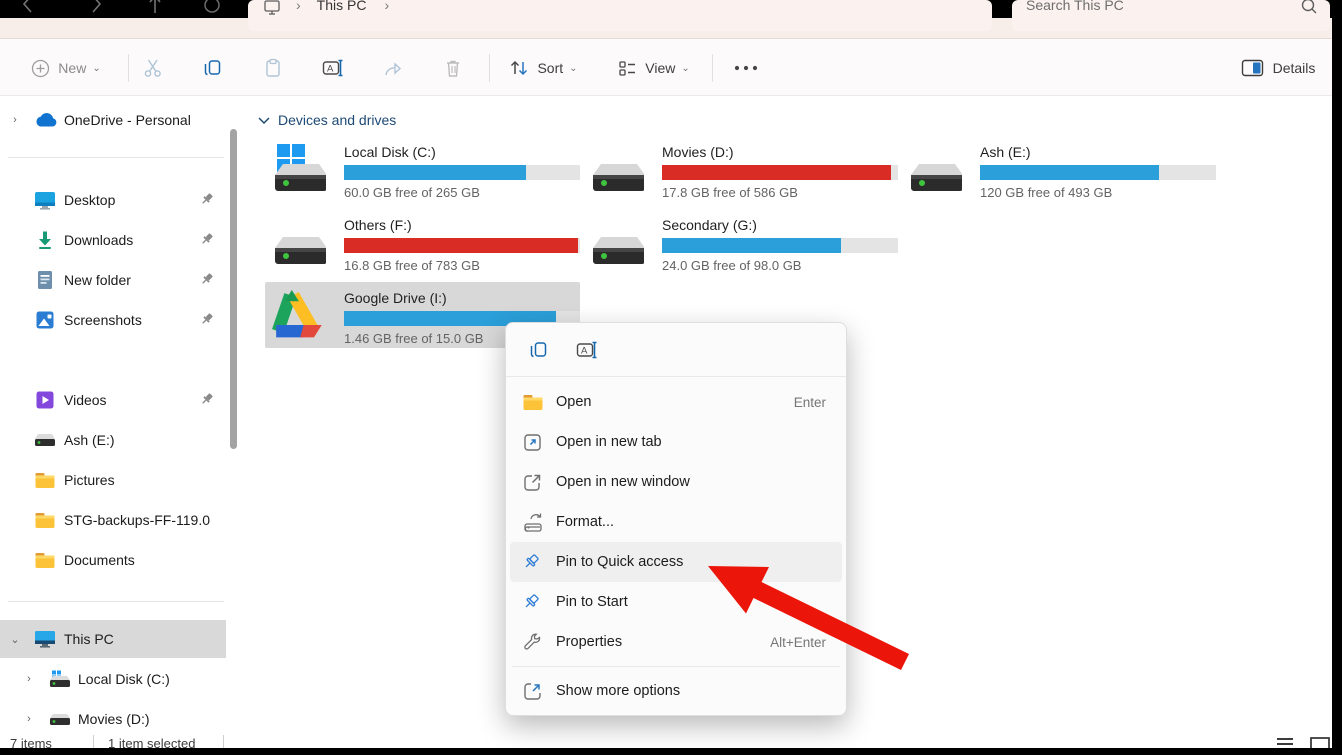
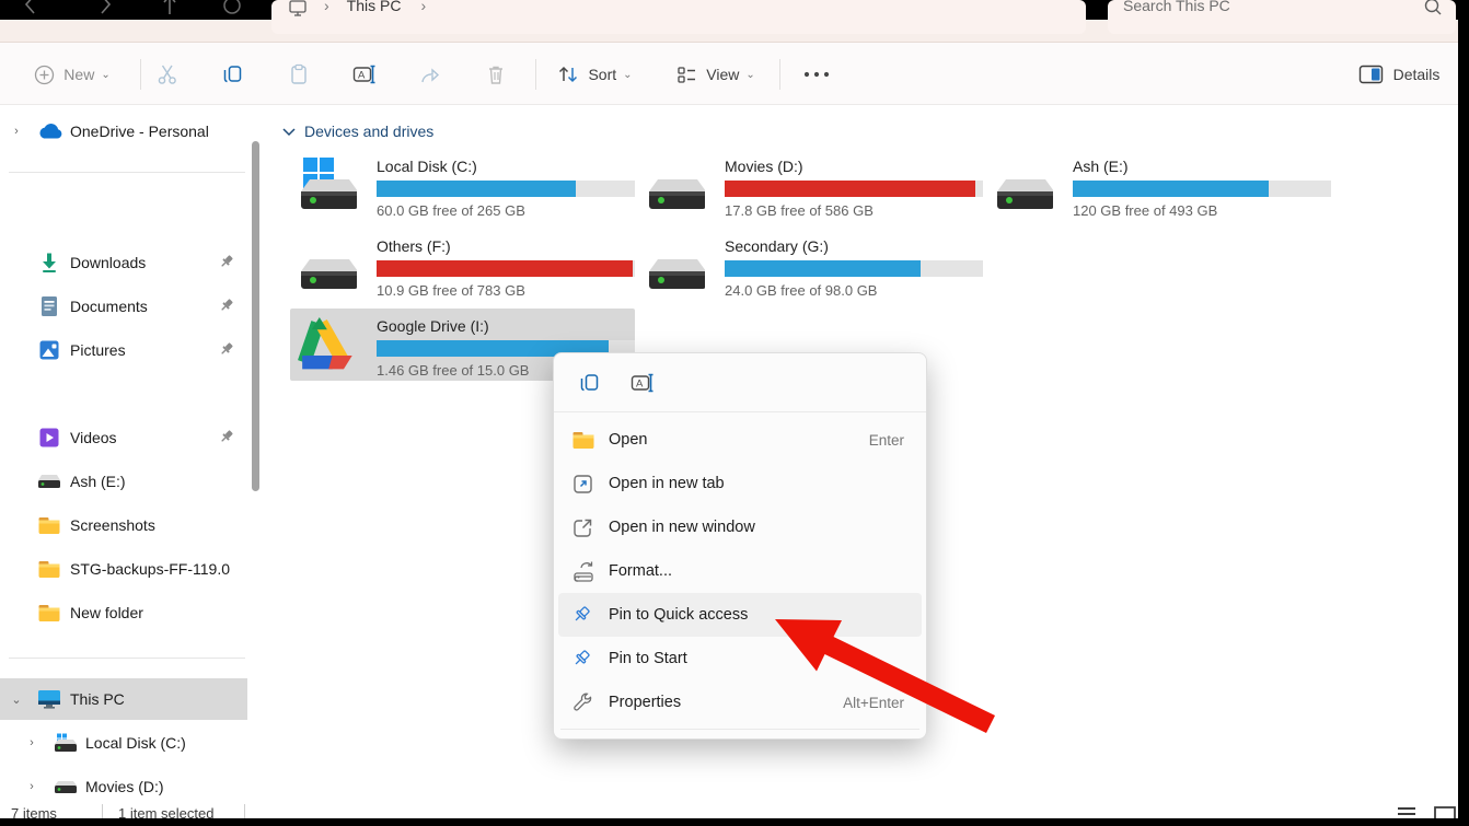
  ›
  This PC
  ›
  Search This PC
  New
  ⌄
  A
  Sort
  ⌄
  View
  ⌄
  Details
  ›
  OneDrive - Personal
- Desktop
  Downloads
- New folder
+ Documents
- Screenshots
+ Pictures
  Videos
  Ash (E:)
- Pictures
+ Screenshots
  STG-backups-FF-119.0
- Documents
+ New folder
  ⌄
  This PC
  ›
  Local Disk (C:)
  ›
  Movies (D:)
  Devices and drives
  Local Disk (C:)
  60.0 GB free of 265 GB
  Movies (D:)
  17.8 GB free of 586 GB
  Ash (E:)
  120 GB free of 493 GB
  Others (F:)
- 16.8 GB free of 783 GB
+ 10.9 GB free of 783 GB
  Secondary (G:)
  24.0 GB free of 98.0 GB
  Google Drive (I:)
  1.46 GB free of 15.0 GB
  A
  Open
  Enter
  Open in new tab
  Open in new window
  Format...
  Pin to Quick access
  Pin to Start
  Properties
  Alt+Enter
- Show more options
  7 items
  1 item selected
